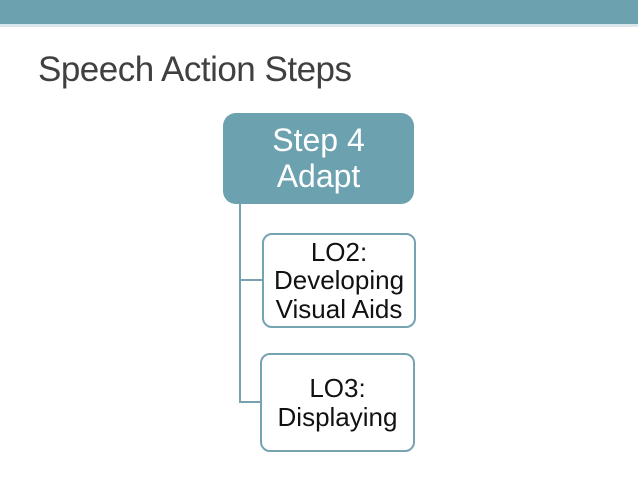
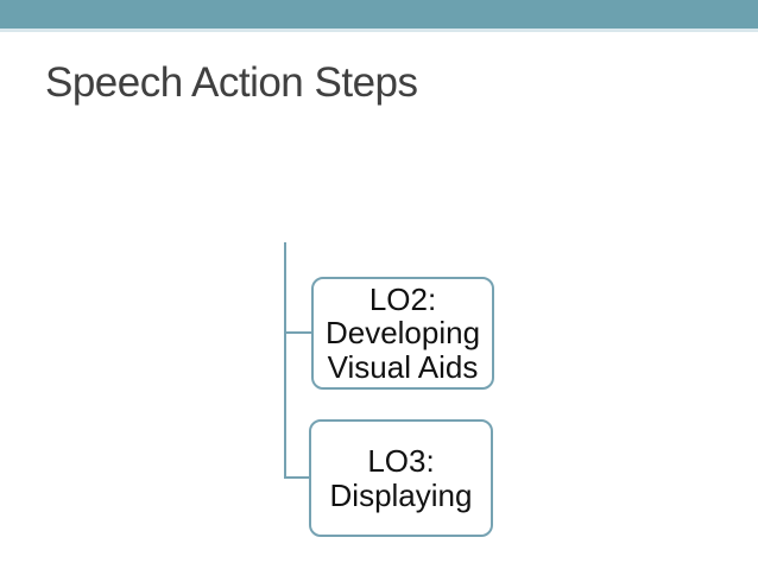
  Speech Action Steps
- Step 4
- Adapt
  LO2:
  Developing
  Visual Aids
  LO3:
  Displaying
